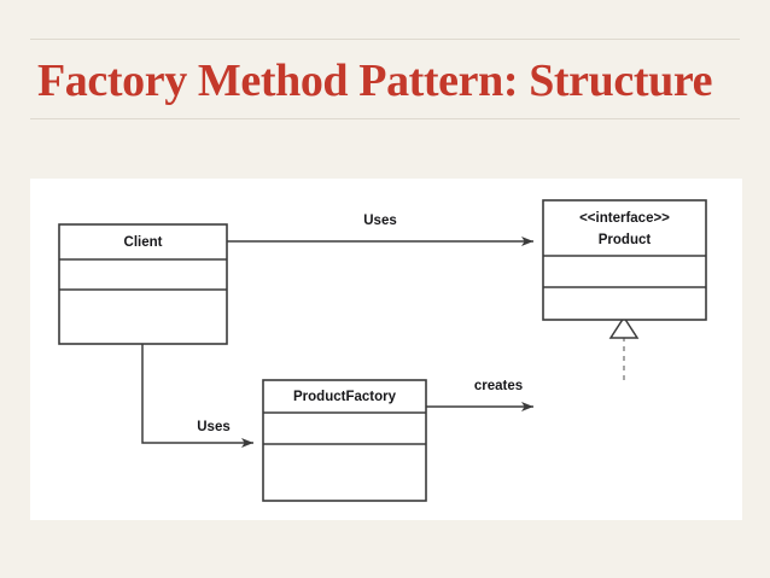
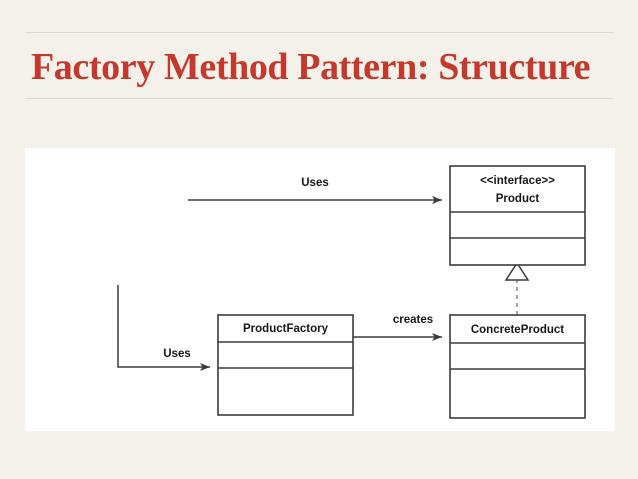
  Factory Method Pattern: Structure
  Uses
  Uses
  creates
- Client
  <<interface>>
  Product
  ProductFactory
+ ConcreteProduct
